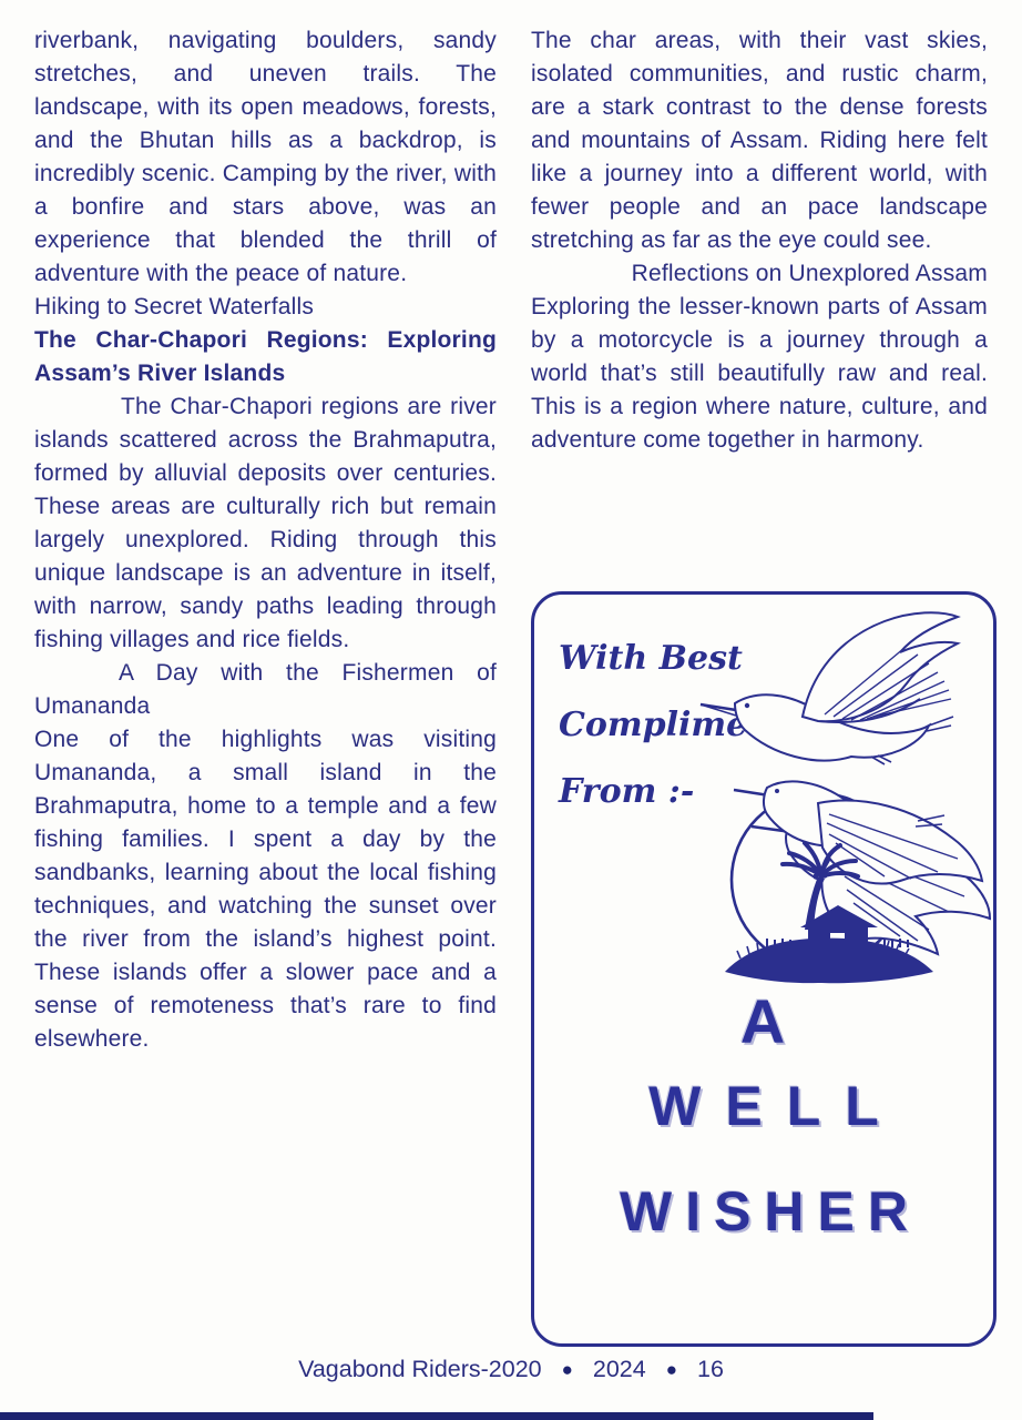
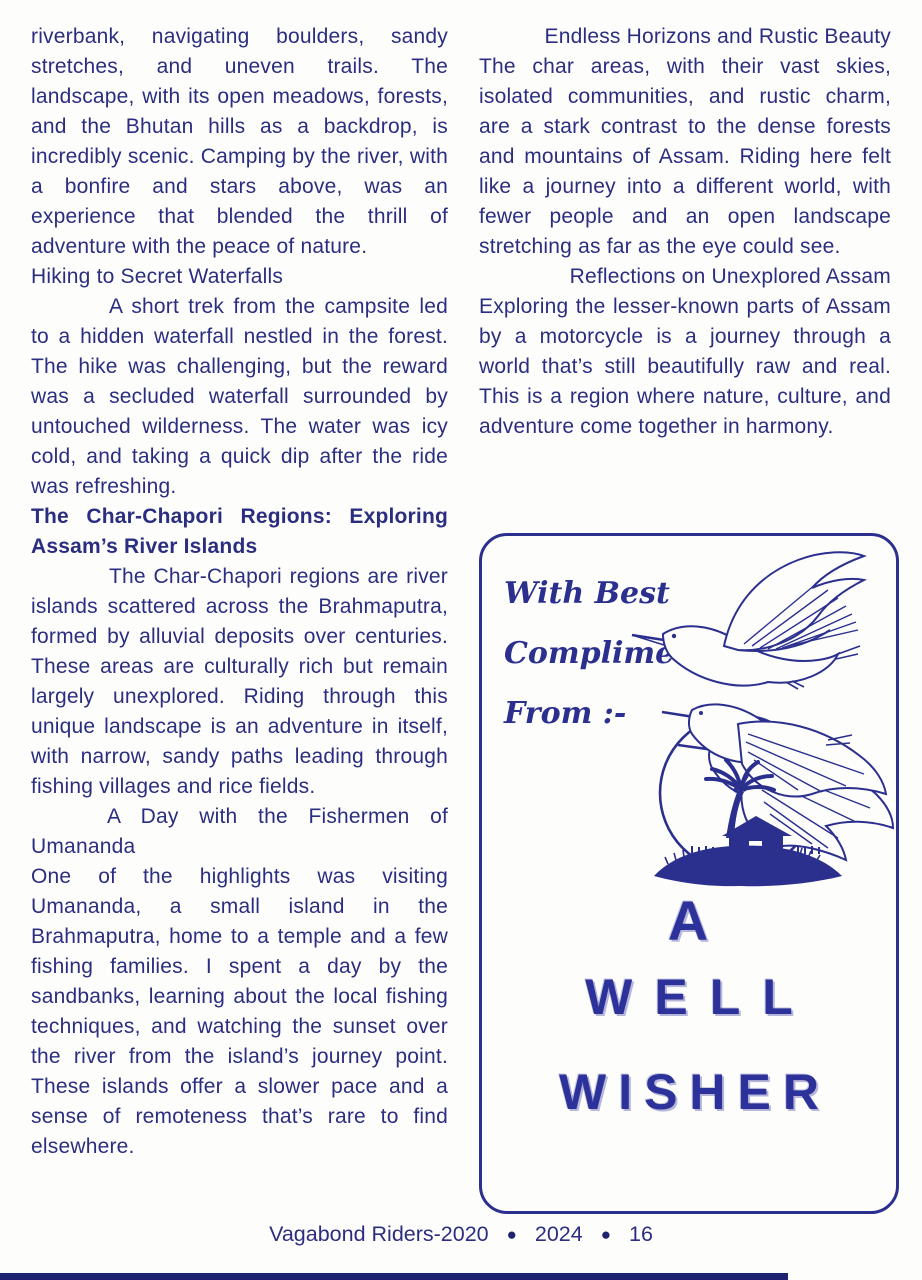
  riverbank, navigating boulders, sandy stretches, and uneven trails. The landscape, with its open meadows, forests, and the Bhutan hills as a backdrop, is incredibly scenic. Camping by the river, with a bonfire and stars above, was an experience that blended the thrill of adventure with the peace of nature.
  Hiking to Secret Waterfalls
+ A short trek from the campsite led to a hidden waterfall nestled in the forest. The hike was challenging, but the reward was a secluded waterfall surrounded by untouched wilderness. The water was icy cold, and taking a quick dip after the ride was refreshing.
  The Char-Chapori Regions: Exploring Assam’s River Islands
  The Char-Chapori regions are river islands scattered across the Brahmaputra, formed by alluvial deposits over centuries. These areas are culturally rich but remain largely unexplored. Riding through this unique landscape is an adventure in itself, with narrow, sandy paths leading through fishing villages and rice fields.
  A Day with the Fishermen of
  Umananda
- One of the highlights was visiting Umananda, a small island in the Brahmaputra, home to a temple and a few fishing families. I spent a day by the sandbanks, learning about the local fishing techniques, and watching the sunset over the river from the island’s highest point. These islands offer a slower pace and a sense of remoteness that’s rare to find elsewhere.
+ One of the highlights was visiting Umananda, a small island in the Brahmaputra, home to a temple and a few fishing families. I spent a day by the sandbanks, learning about the local fishing techniques, and watching the sunset over the river from the island’s journey point. These islands offer a slower pace and a sense of remoteness that’s rare to find elsewhere.
+ Endless Horizons and Rustic Beauty
- The char areas, with their vast skies, isolated communities, and rustic charm, are a stark contrast to the dense forests and mountains of Assam. Riding here felt like a journey into a different world, with fewer people and an pace landscape stretching as far as the eye could see.
+ The char areas, with their vast skies, isolated communities, and rustic charm, are a stark contrast to the dense forests and mountains of Assam. Riding here felt like a journey into a different world, with fewer people and an open landscape stretching as far as the eye could see.
  Reflections on Unexplored Assam
  Exploring the lesser-known parts of Assam by a motorcycle is a journey through a world that’s still beautifully raw and real. This is a region where nature, culture, and adventure come together in harmony.
  With Best
  Complime
  From :-
  A
  WELL
  WISHER
  Vagabond Riders-2020 ● 2024 ● 16
